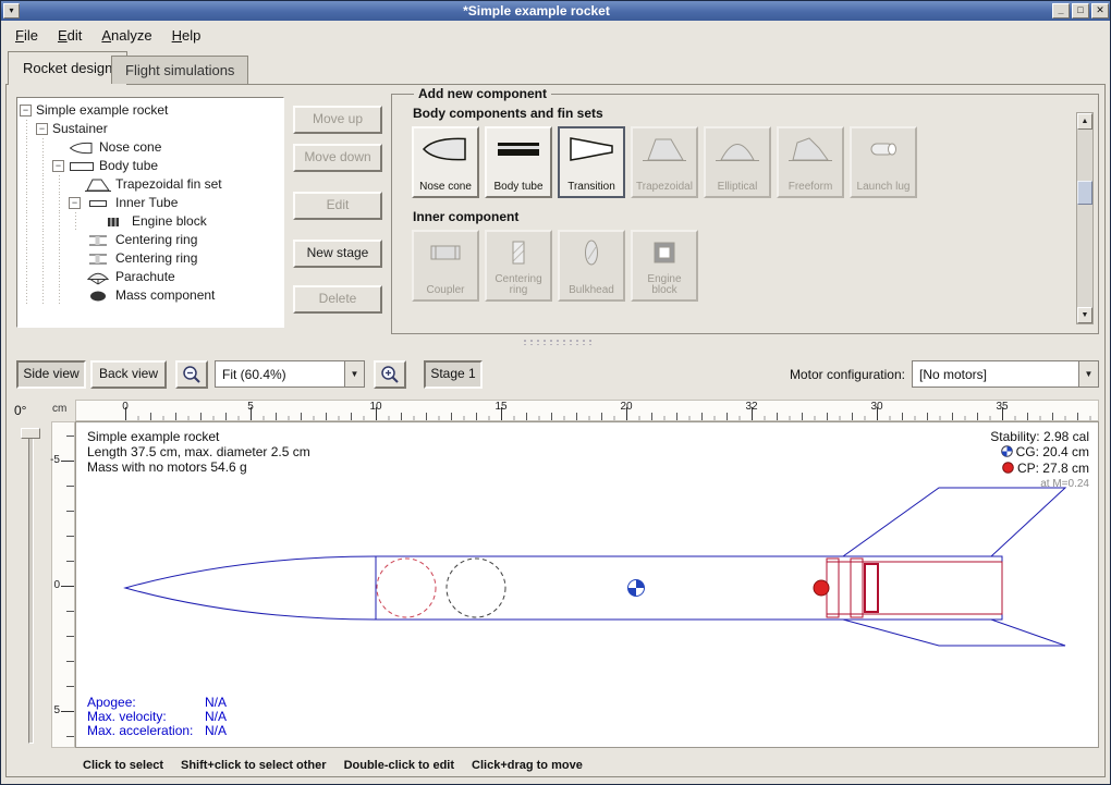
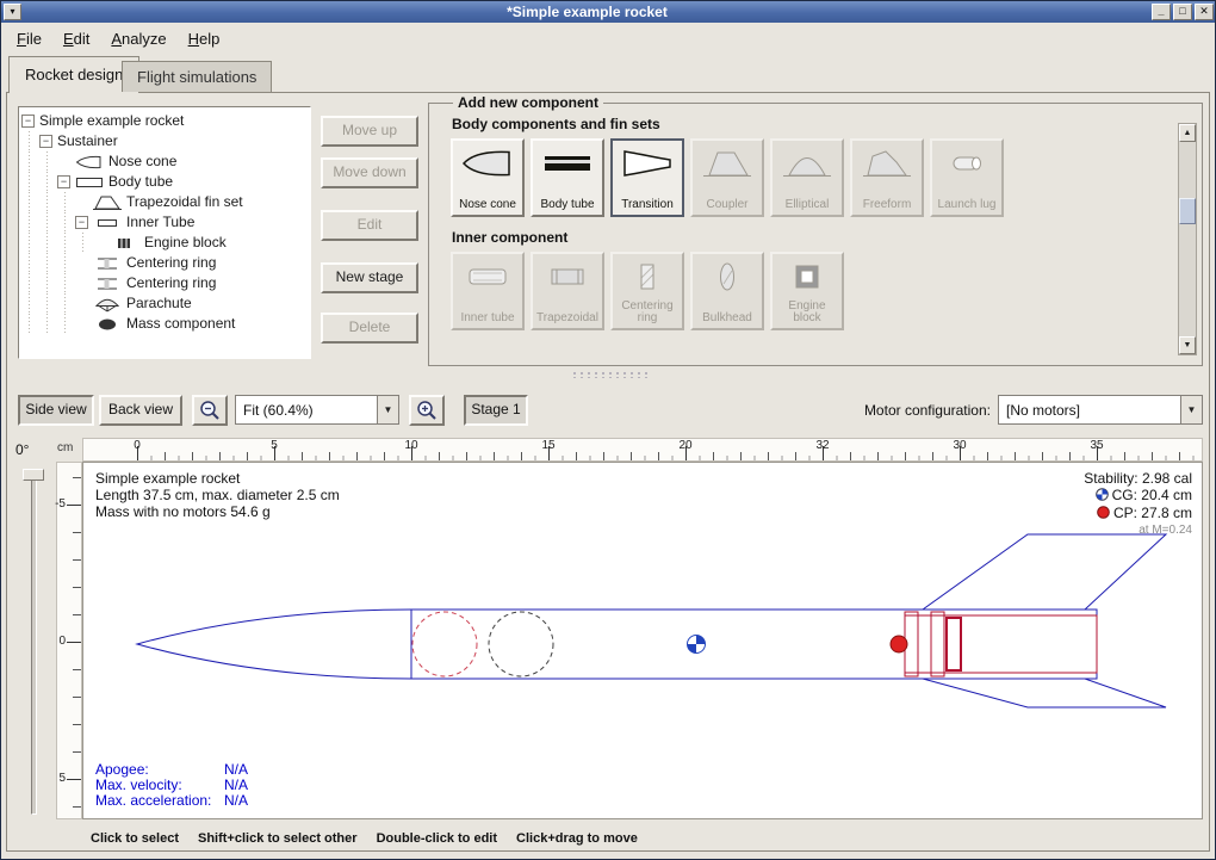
  ▾
  *Simple example rocket
  _
  □
  ✕
  File
  Edit
  Analyze
  Help
  Rocket design
  Flight simulations
  −
  Simple example rocket
  −
  Sustainer
  Nose cone
  −
  Body tube
  Trapezoidal fin set
  −
  Inner Tube
  Engine block
  Centering ring
  Centering ring
  Parachute
  Mass component
  Move up
  Move down
  Edit
  New stage
  Delete
  Add new component
  Body components and fin sets
  Nose cone
  Body tube
  Transition
- Trapezoidal
+ Coupler
  Elliptical
  Freeform
  Launch lug
  Inner component
+ Inner tube
- Coupler
+ Trapezoidal
  Centering ring
  Bulkhead
  Engine block
  Side view
  Back view
  Fit (60.4%)
  ▼
  Stage 1
  Motor configuration:
  [No motors]
  ▼
  0°
  cm
  0
  5
  10
  15
  20
  32
  30
  35
  -5
  0
  5
  Simple example rocket
  Length 37.5 cm, max. diameter 2.5 cm
  Mass with no motors 54.6 g
  Stability: 2.98 cal
  CG: 20.4 cm
  CP: 27.8 cm
  at M=0.24
  Apogee: N/A
  Max. velocity: N/A
  Max. acceleration: N/A
  Click to select
  Shift+click to select other
  Double-click to edit
  Click+drag to move
